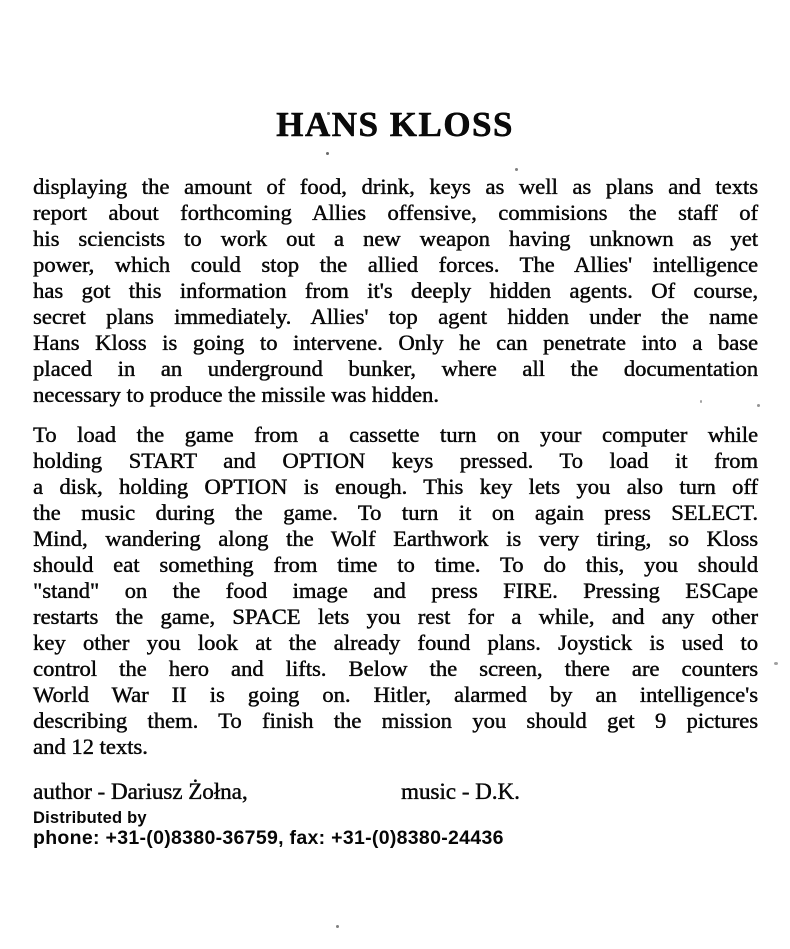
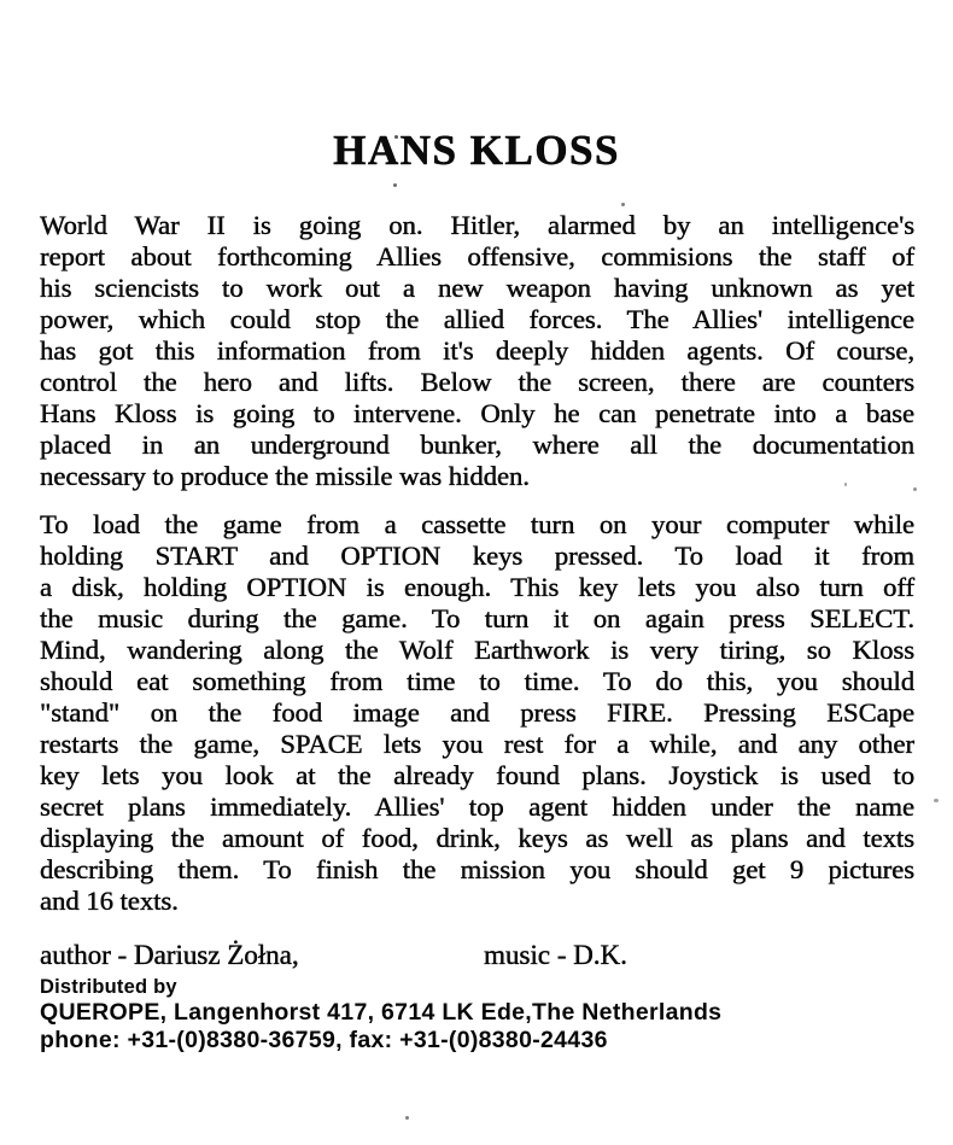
  HANS KLOSS
- displaying the amount of food, drink, keys as well as plans and texts
+ World War II is going on. Hitler, alarmed by an intelligence's
  report about forthcoming Allies offensive, commisions the staff of
  his sciencists to work out a new weapon having unknown as yet
  power, which could stop the allied forces. The Allies' intelligence
  has got this information from it's deeply hidden agents. Of course,
- secret plans immediately. Allies' top agent hidden under the name
+ control the hero and lifts. Below the screen, there are counters
  Hans Kloss is going to intervene. Only he can penetrate into a base
  placed in an underground bunker, where all the documentation
  necessary to produce the missile was hidden.
  To load the game from a cassette turn on your computer while
  holding START and OPTION keys pressed. To load it from
  a disk, holding OPTION is enough. This key lets you also turn off
  the music during the game. To turn it on again press SELECT.
  Mind, wandering along the Wolf Earthwork is very tiring, so Kloss
  should eat something from time to time. To do this, you should
  "stand" on the food image and press FIRE. Pressing ESCape
  restarts the game, SPACE lets you rest for a while, and any other
- key other you look at the already found plans. Joystick is used to
+ key lets you look at the already found plans. Joystick is used to
- control the hero and lifts. Below the screen, there are counters
+ secret plans immediately. Allies' top agent hidden under the name
- World War II is going on. Hitler, alarmed by an intelligence's
+ displaying the amount of food, drink, keys as well as plans and texts
  describing them. To finish the mission you should get 9 pictures
- and 12 texts.
+ and 16 texts.
  author - Dariusz Żołna,
  music - D.K.
  Distributed by
+ QUEROPE, Langenhorst 417, 6714 LK Ede,The Netherlands
  phone: +31-(0)8380-36759, fax: +31-(0)8380-24436
